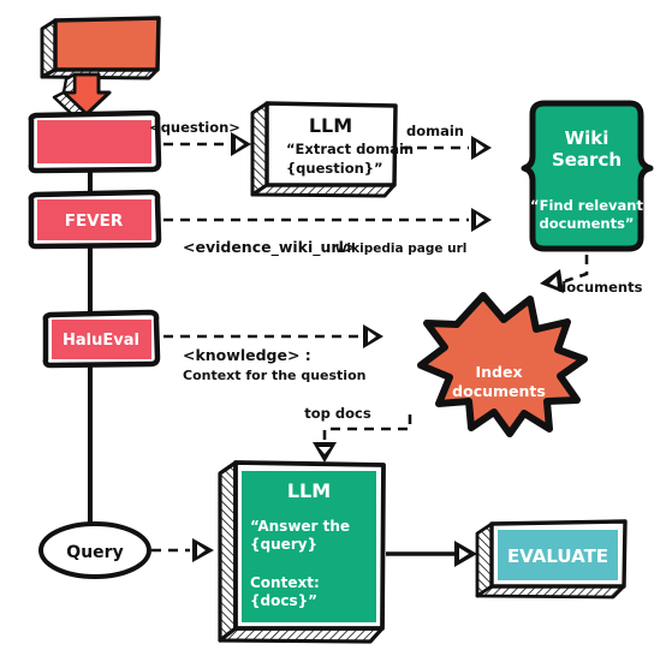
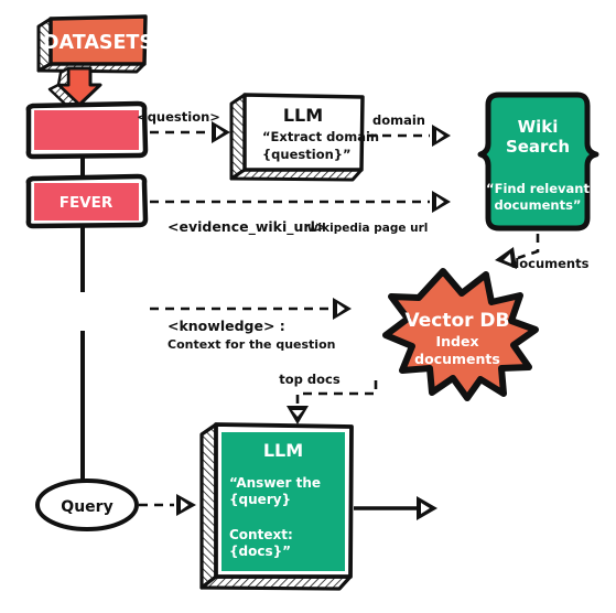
+ DATASETS
  FEVER
- HaluEval
  LLM
  “Extract doma
  {question}”
  Wiki
  Search
  “Find relevant
  documents”
+ Vector DB
  Index
  documents
  LLM
  “Answer the
  {query}
  Context:
  {docs}”
  Query
- EVALUATE
  <question>
  domain
  <evidence_wiki_url>
  : wikipedia page url
  documents
  <knowledge> :
  Context for the question
  top docs
